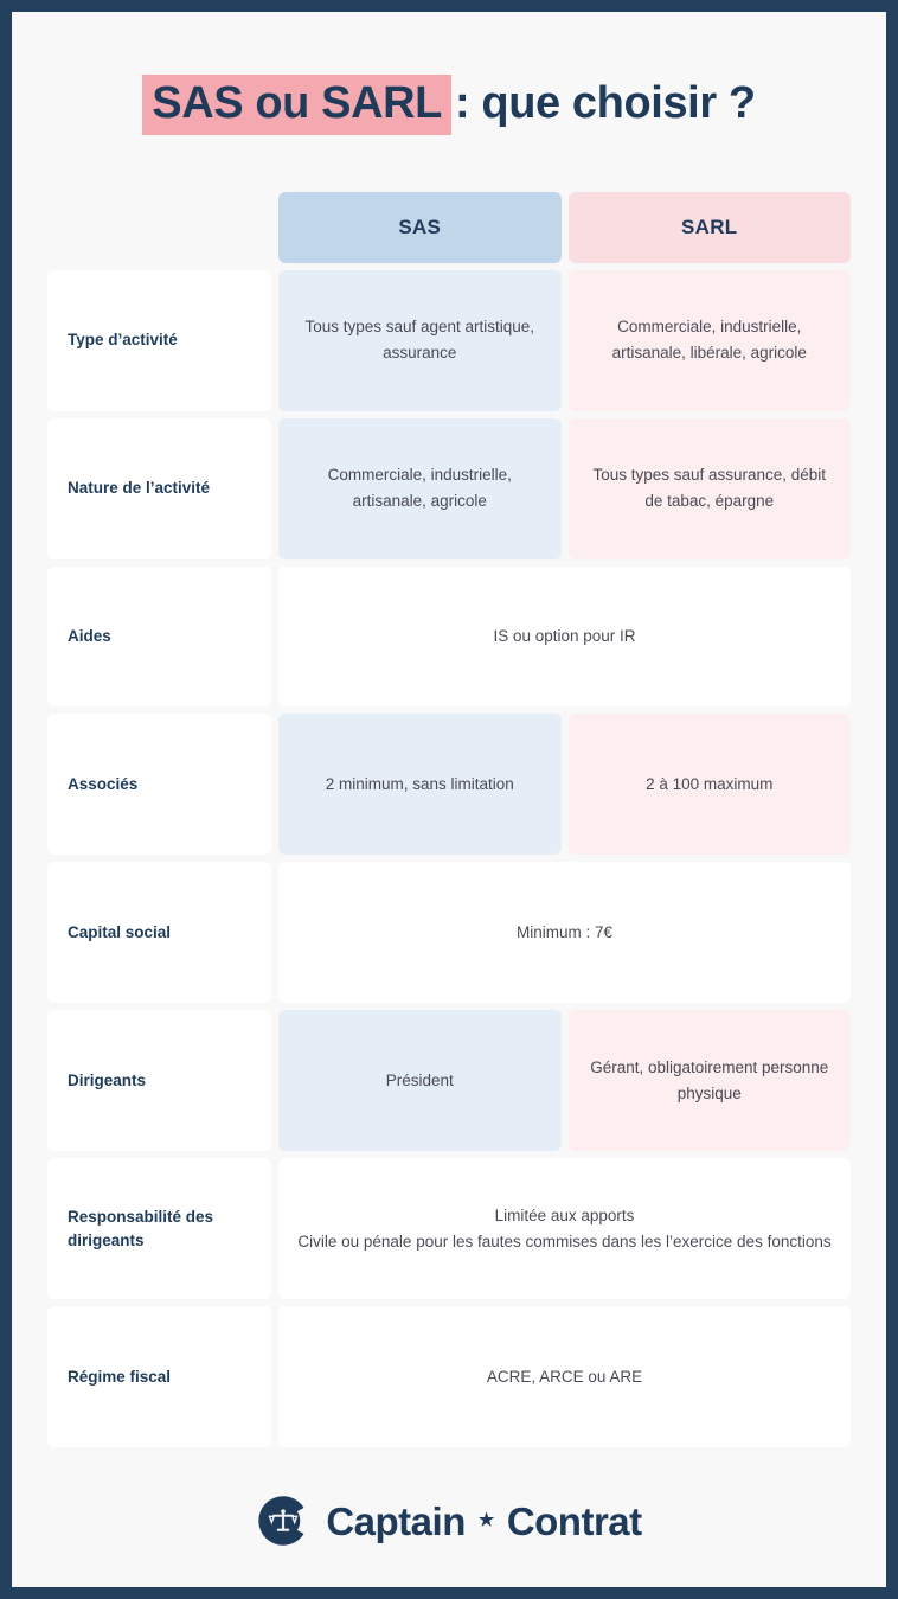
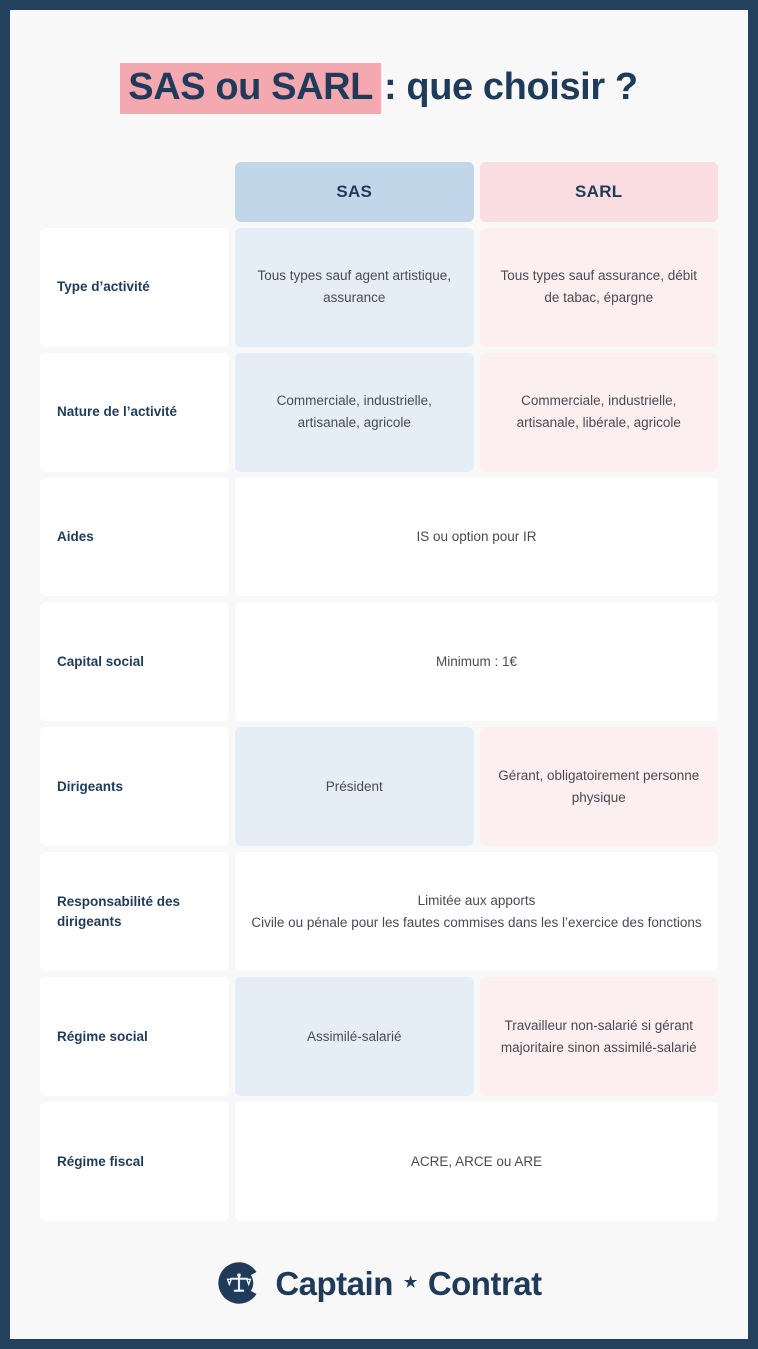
  SAS ou SARL : que choisir ?
  SAS
  SARL
  Type d’activité
  Tous types sauf agent artistique, assurance
- Commerciale, industrielle, artisanale, libérale, agricole
+ Tous types sauf assurance, débit de tabac, épargne
  Nature de l’activité
  Commerciale, industrielle, artisanale, agricole
- Tous types sauf assurance, débit de tabac, épargne
+ Commerciale, industrielle, artisanale, libérale, agricole
  Aides
  IS ou option pour IR
- Associés
- 2 minimum, sans limitation
- 2 à 100 maximum
  Capital social
- Minimum : 7€
+ Minimum : 1€
  Dirigeants
  Président
  Gérant, obligatoirement personne physique
  Responsabilité des dirigeants
  Limitée aux apports
  Civile ou pénale pour les fautes commises dans les l’exercice des fonctions
+ Régime social
+ Assimilé-salarié
+ Travailleur non-salarié si gérant majoritaire sinon assimilé-salarié
  Régime fiscal
  ACRE, ARCE ou ARE
  Captain
  ★
  Contrat
